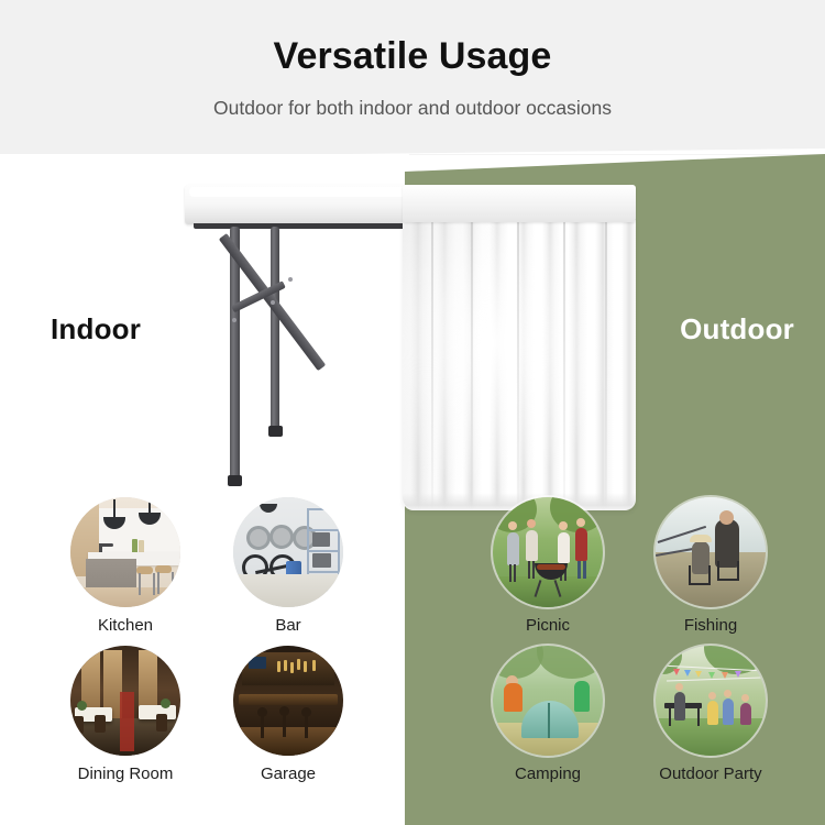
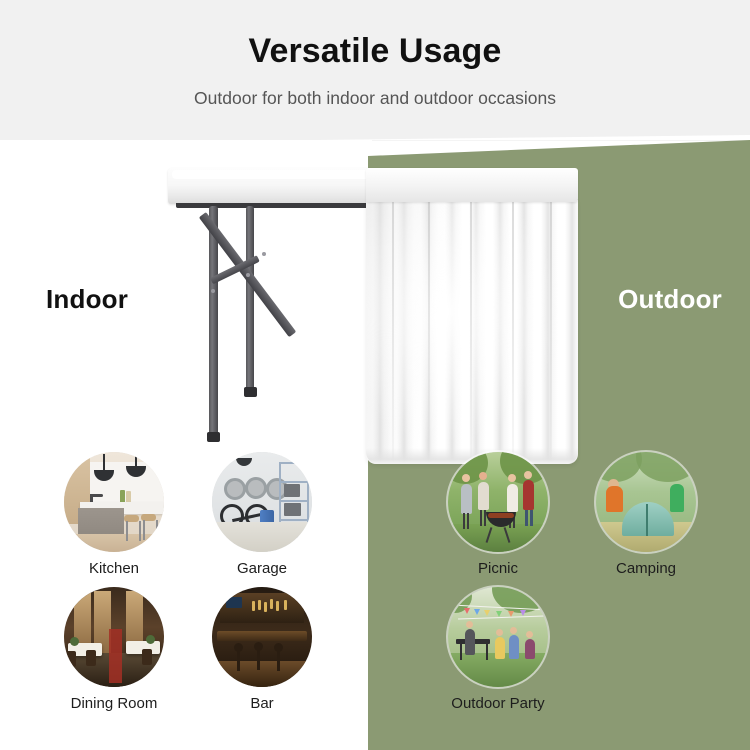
  Versatile Usage
  Outdoor for both indoor and outdoor occasions
  Indoor
  Outdoor
  Kitchen
- Bar
+ Garage
  Dining Room
- Garage
+ Bar
  Picnic
- Fishing
  Camping
  Outdoor Party
